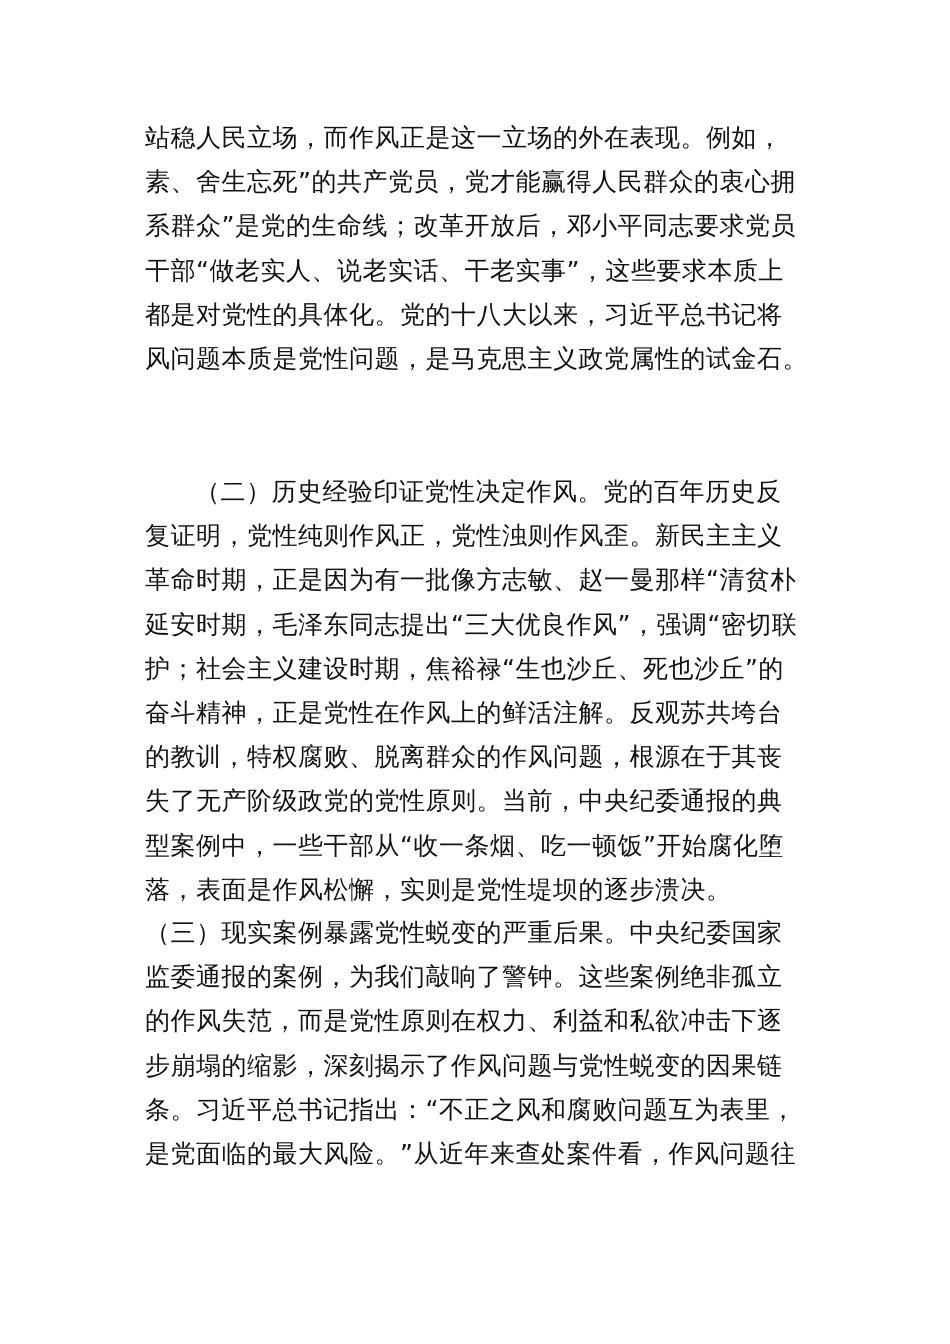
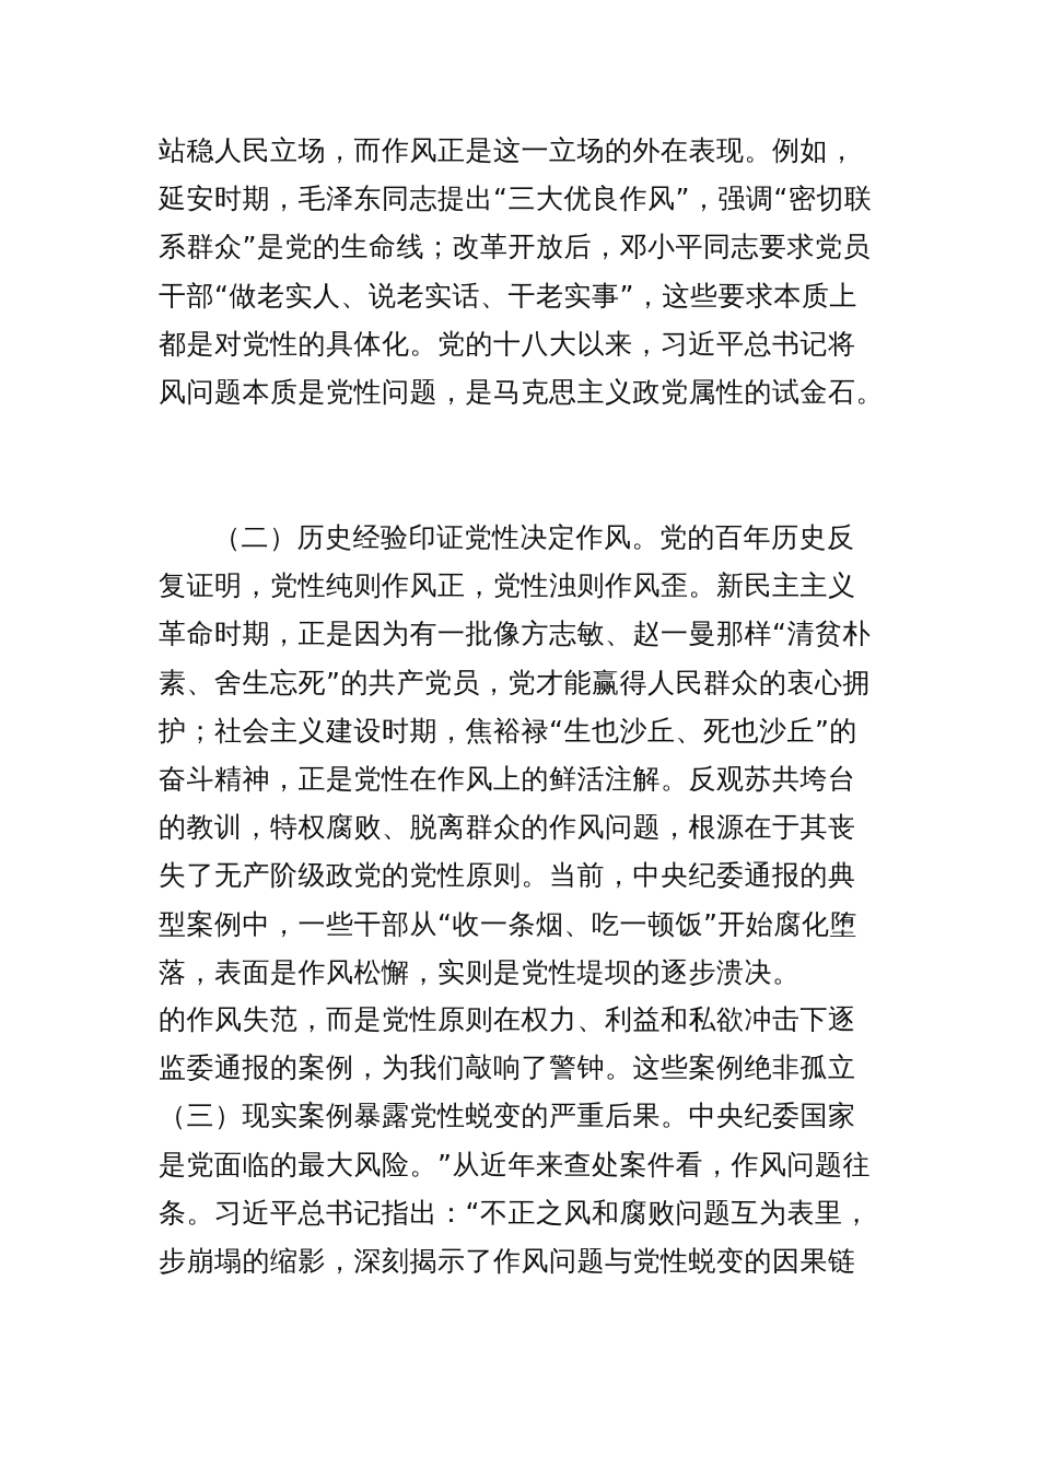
  站稳人民立场，而作风正是这一立场的外在表现。例如，
- 素、舍生忘死”的共产党员，党才能赢得人民群众的衷心拥
+ 延安时期，毛泽东同志提出“三大优良作风”，强调“密切联
  系群众”是党的生命线；改革开放后，邓小平同志要求党员
  干部“做老实人、说老实话、干老实事”，这些要求本质上
  都是对党性的具体化。党的十八大以来，习近平总书记将
  风问题本质是党性问题，是马克思主义政党属性的试金石。
  （二）历史经验印证党性决定作风。党的百年历史反
  复证明，党性纯则作风正，党性浊则作风歪。新民主主义
  革命时期，正是因为有一批像方志敏、赵一曼那样“清贫朴
- 延安时期，毛泽东同志提出“三大优良作风”，强调“密切联
+ 素、舍生忘死”的共产党员，党才能赢得人民群众的衷心拥
  护；社会主义建设时期，焦裕禄“生也沙丘、死也沙丘”的
  奋斗精神，正是党性在作风上的鲜活注解。反观苏共垮台
  的教训，特权腐败、脱离群众的作风问题，根源在于其丧
  失了无产阶级政党的党性原则。当前，中央纪委通报的典
  型案例中，一些干部从“收一条烟、吃一顿饭”开始腐化堕
  落，表面是作风松懈，实则是党性堤坝的逐步溃决。
- （三）现实案例暴露党性蜕变的严重后果。中央纪委国家
+ 的作风失范，而是党性原则在权力、利益和私欲冲击下逐
  监委通报的案例，为我们敲响了警钟。这些案例绝非孤立
- 的作风失范，而是党性原则在权力、利益和私欲冲击下逐
+ （三）现实案例暴露党性蜕变的严重后果。中央纪委国家
- 步崩塌的缩影，深刻揭示了作风问题与党性蜕变的因果链
+ 是党面临的最大风险。”从近年来查处案件看，作风问题往
  条。习近平总书记指出：“不正之风和腐败问题互为表里，
- 是党面临的最大风险。”从近年来查处案件看，作风问题往
+ 步崩塌的缩影，深刻揭示了作风问题与党性蜕变的因果链
